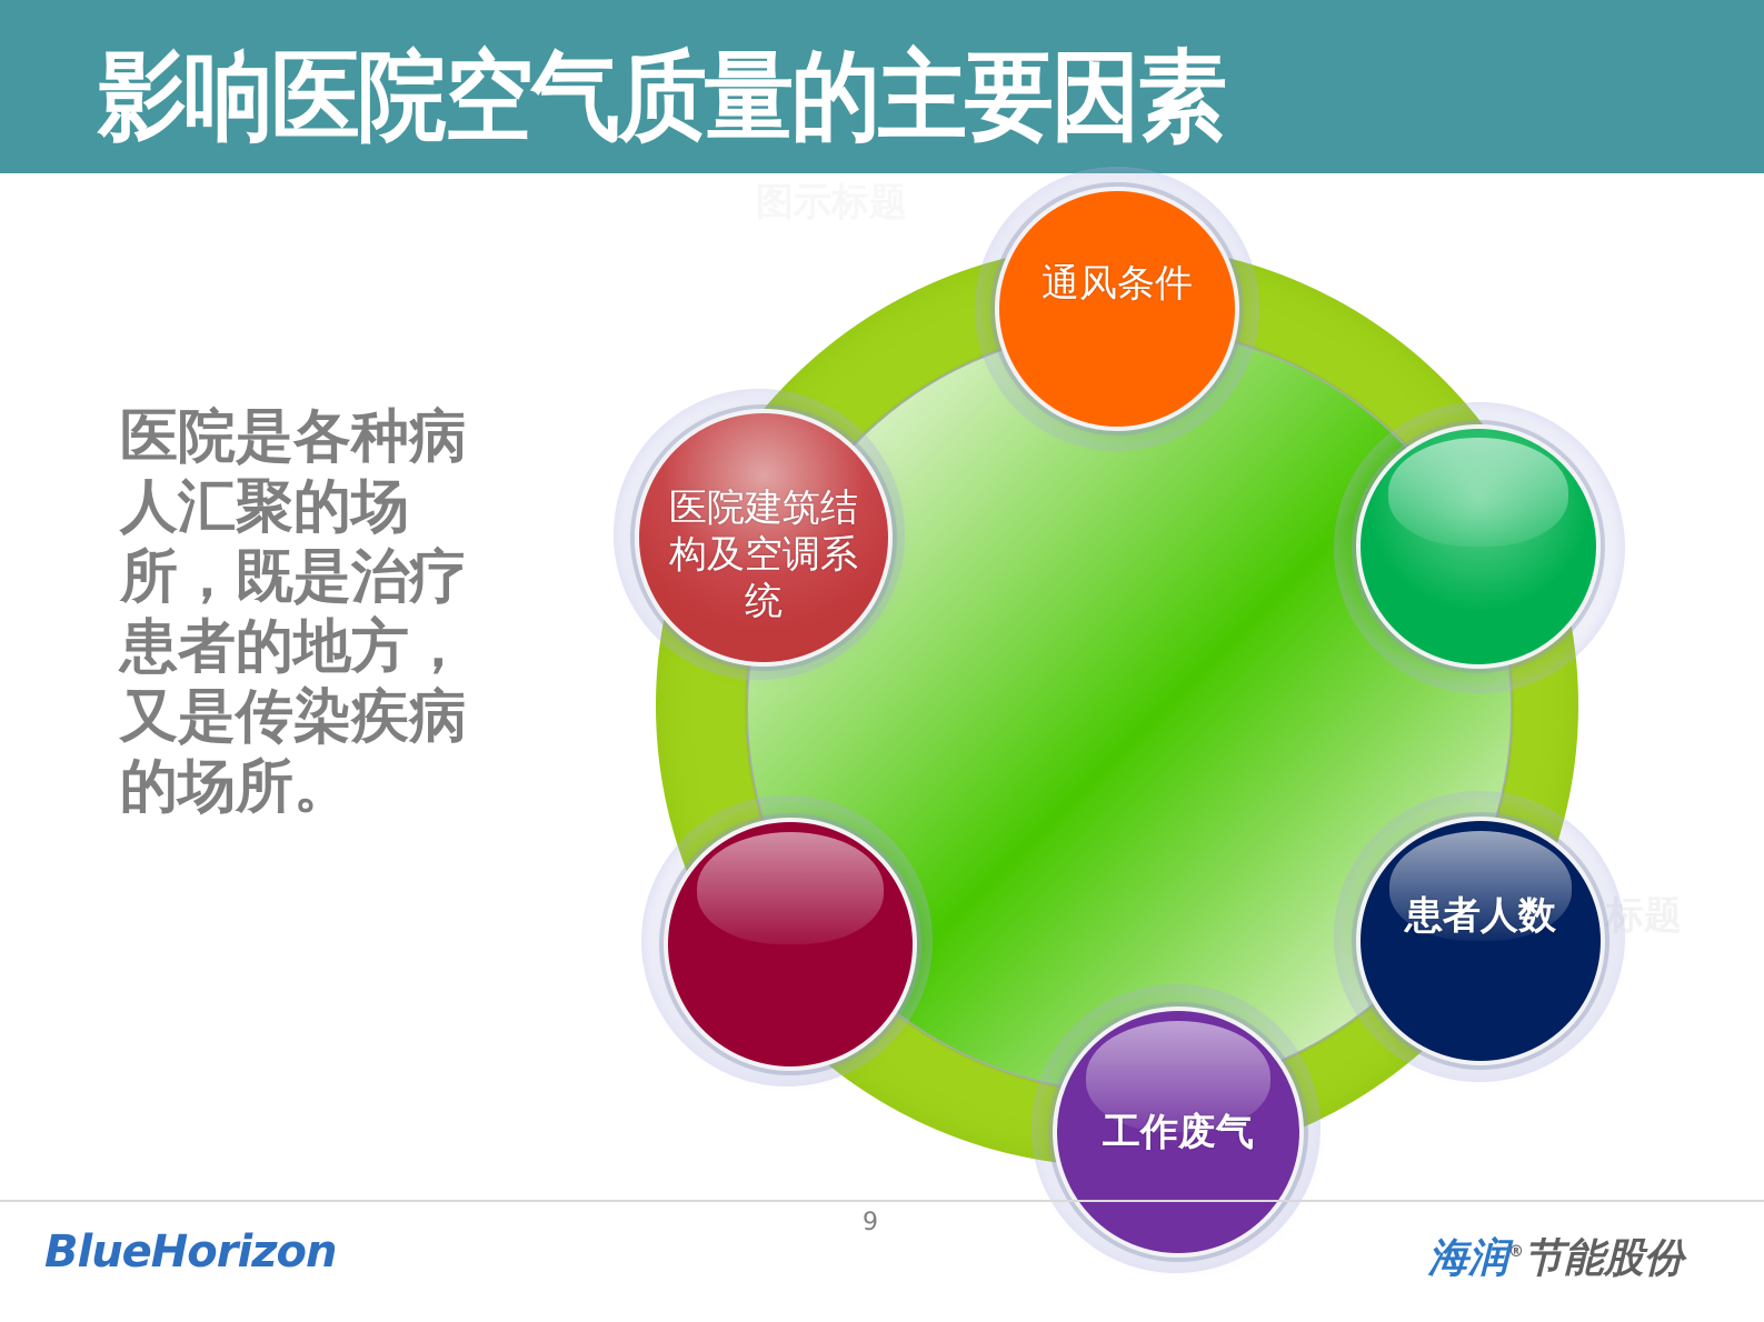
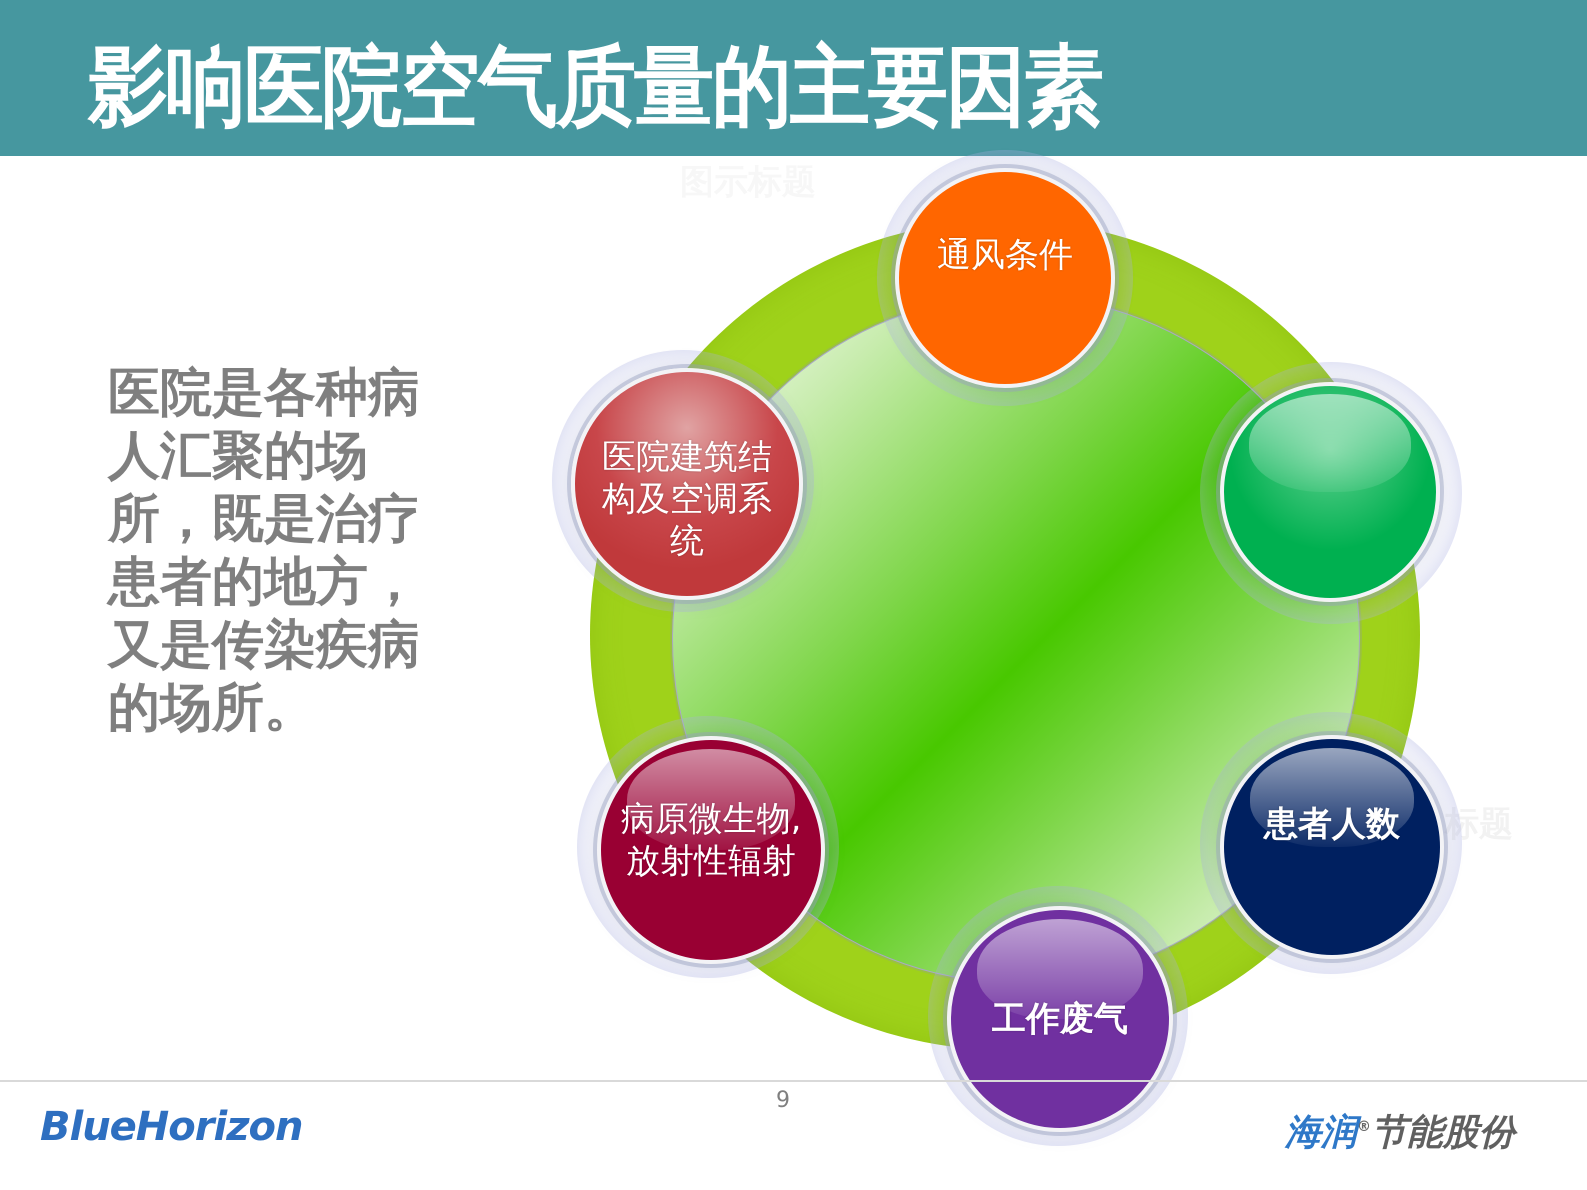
  影响医院空气质量的主要因素
  医院是各种病人汇聚的场所，既是治疗患者的地方，又是传染疾病的场所。
  标题
  通风条件
  患者人数
  工作废气
+ 病原微生物, 放射性辐射
  医院建筑结构及空调系统
  9
  BlueHorizon
  海润®节能股份
